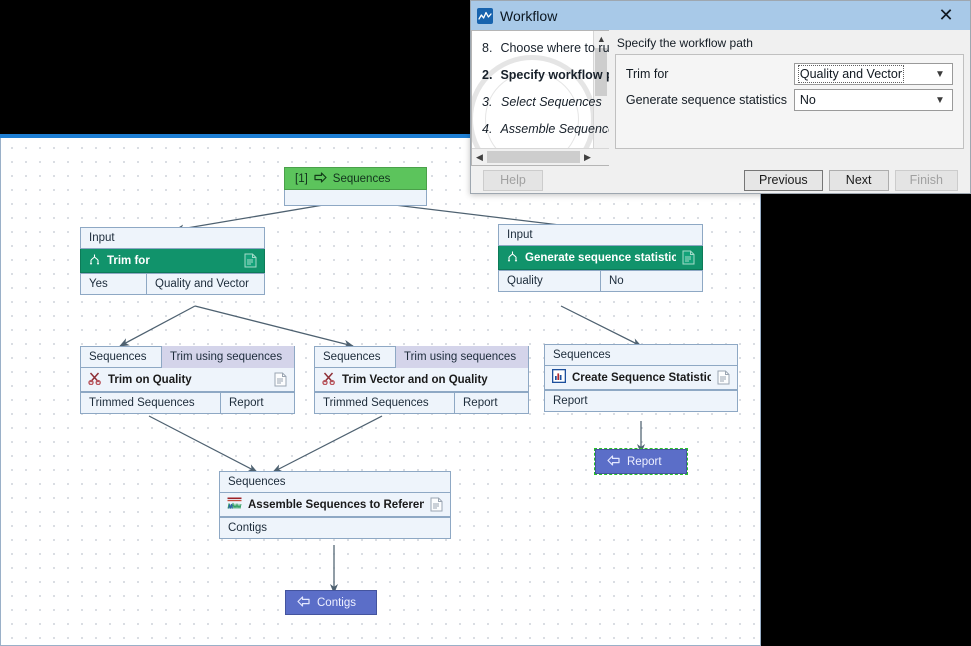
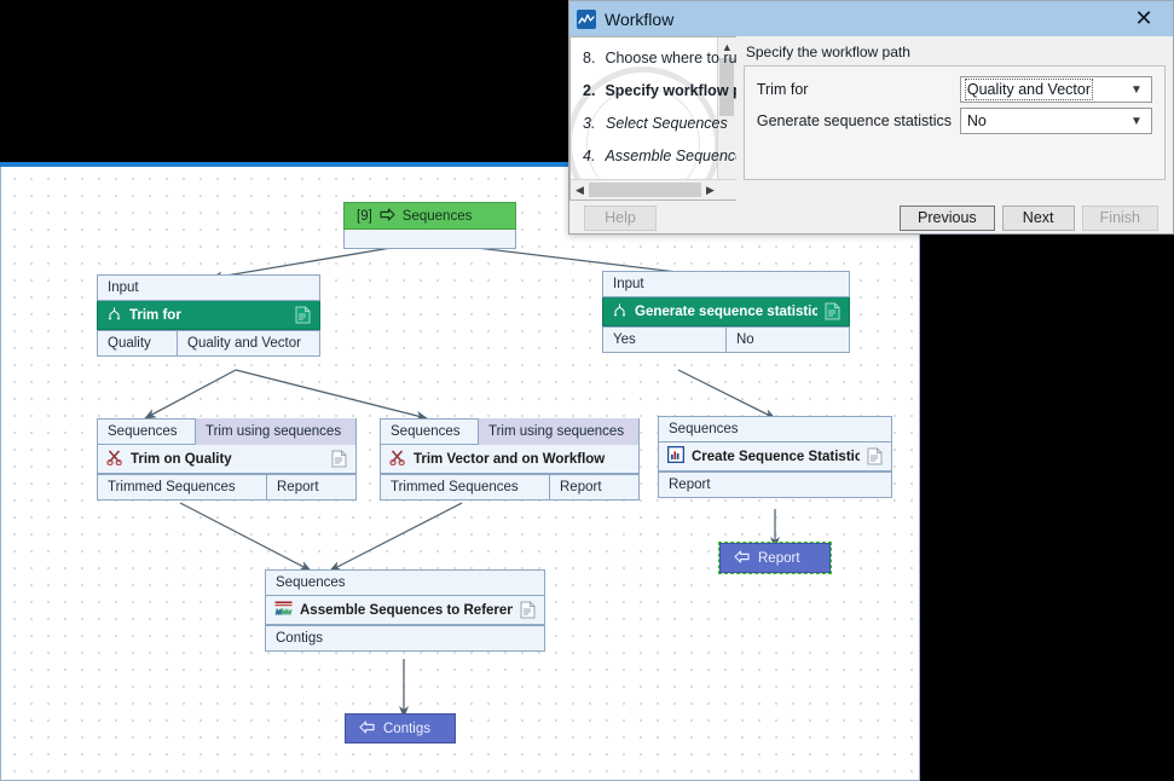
- [1]
+ [9]
  Sequences
  Input
  Trim for
- Yes
+ Quality
  Quality and Vector
  Input
  Generate sequence statistic
- Quality
+ Yes
  No
  Sequences
  Trim using sequences
  Trim on Quality
  Trimmed Sequences
  Report
  Sequences
  Trim using sequences
- Trim Vector and on Quality
+ Trim Vector and on Workflow
  Trimmed Sequences
  Report
  Sequences
  Create Sequence Statistic
  Report
  Sequences
  Assemble Sequences to Referen
  Contigs
  Report
  Contigs
  Workflow
  ✕
  8.
  Choose where to ru
  2.
  Specify workflow
  3.
  Select Sequences
  4.
  Assemble Sequenc
  ▲
  ◀
  ▶
  Specify the workflow path
  Trim for
  Quality and Vector
  ▼
  Generate sequence statistics
  No
  ▼
  Help
  Previous
  Next
  Finish
